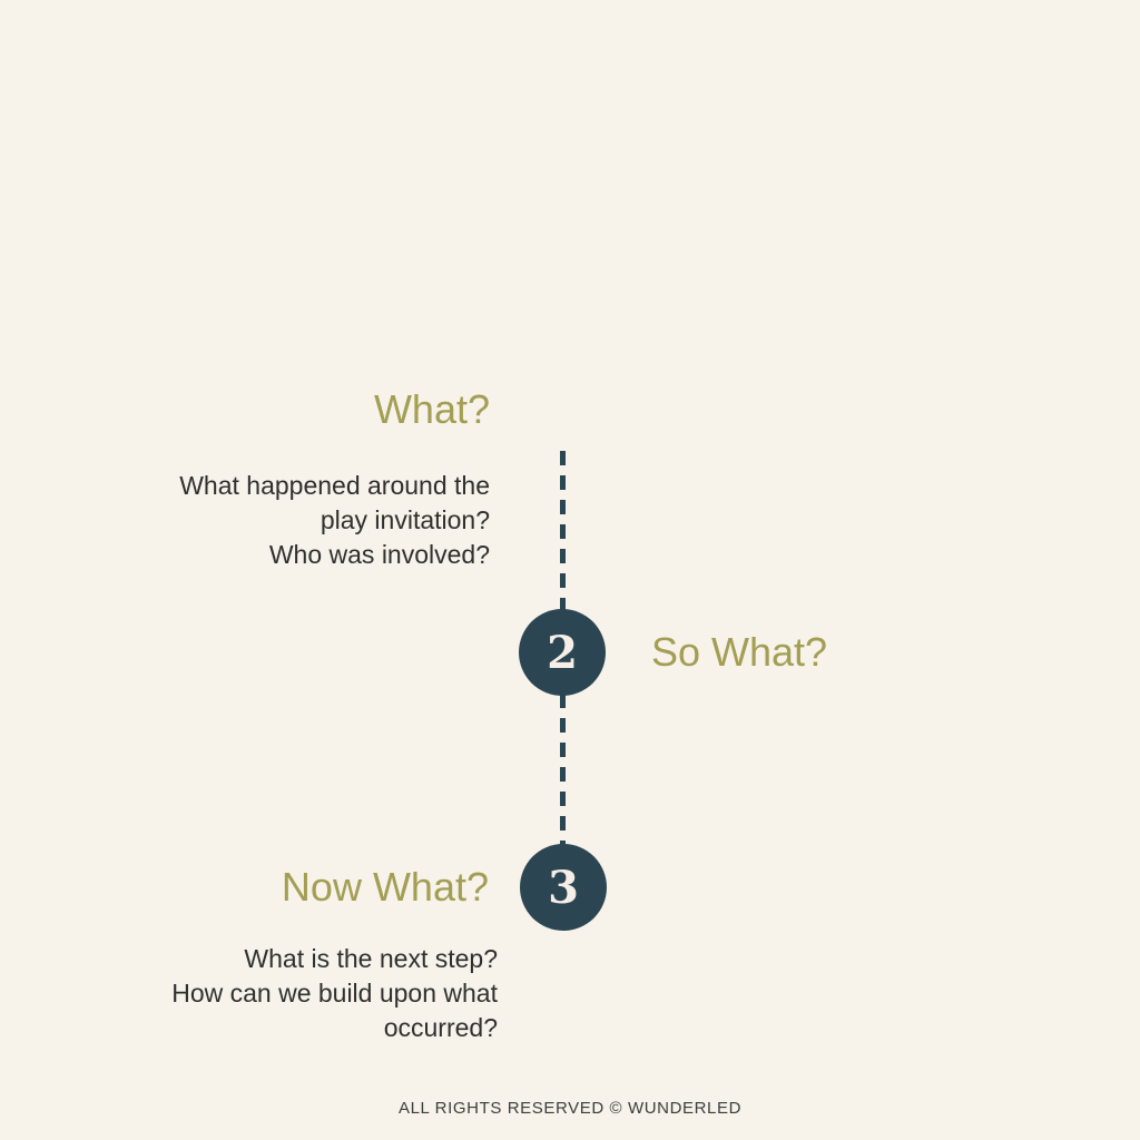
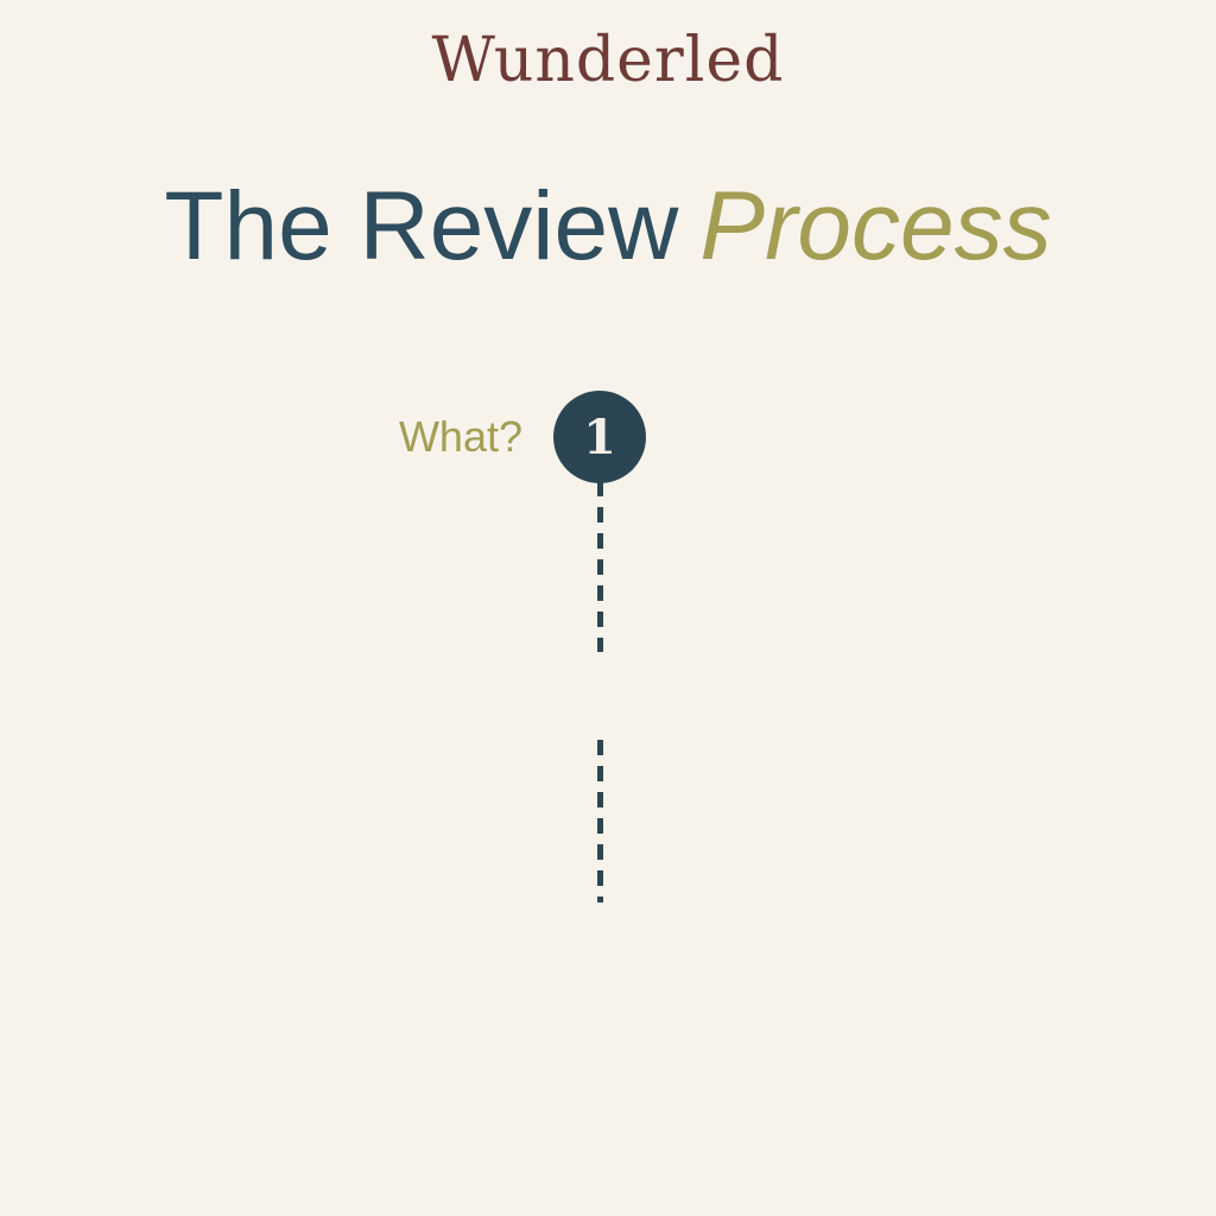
+ Wunderled
+ The Review Process
+ 1
  What?
- What happened around the
- play invitation?
- Who was involved?
- 2
- So What?
- 3
- Now What?
- What is the next step?
- How can we build upon what
- occurred?
- ALL RIGHTS RESERVED © WUNDERLED
